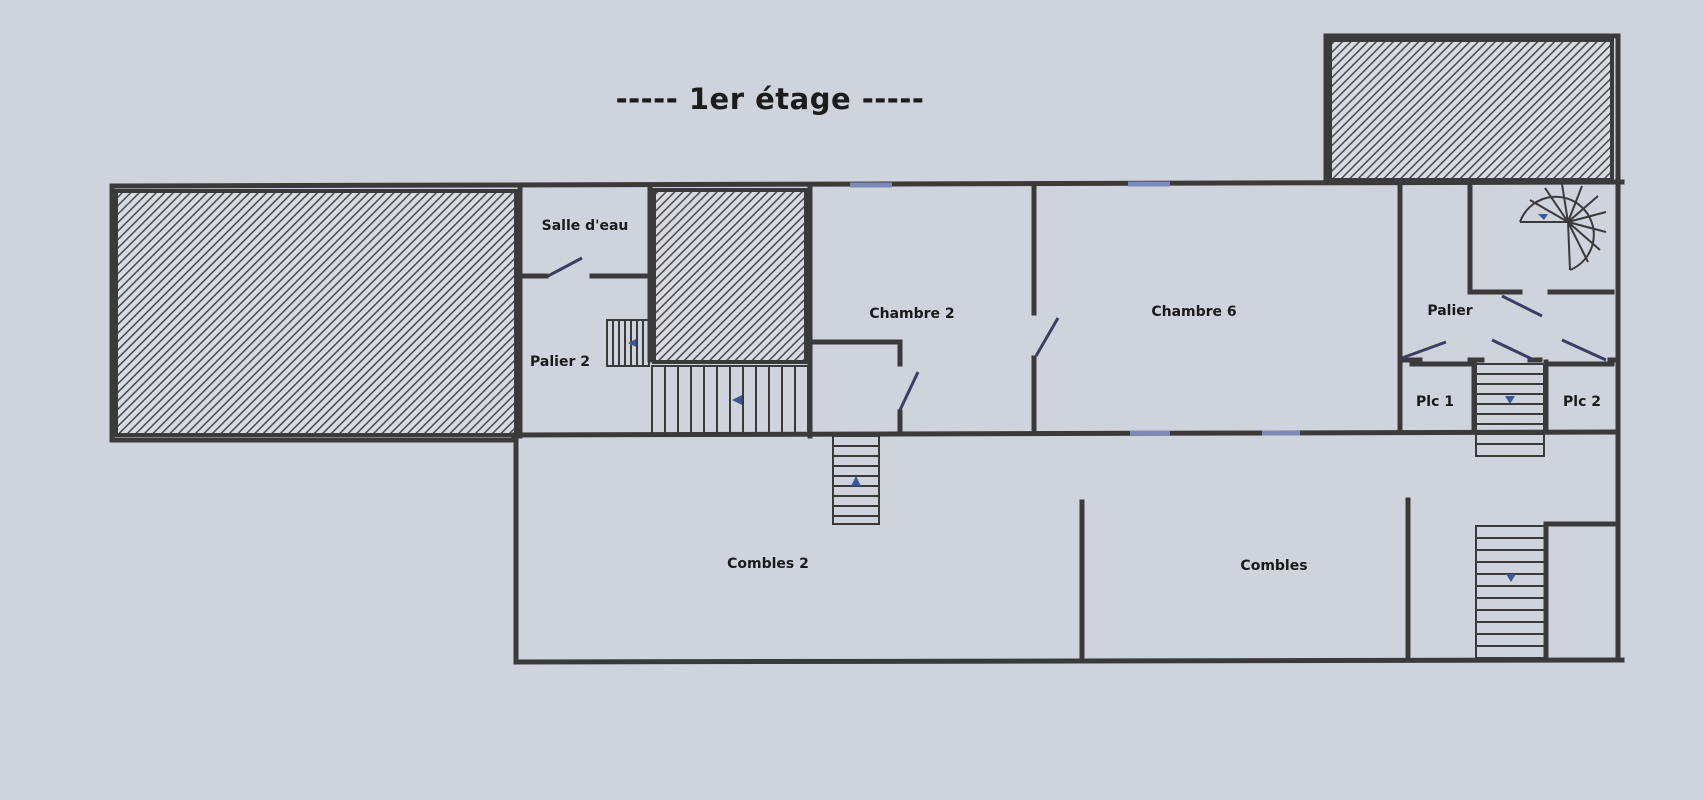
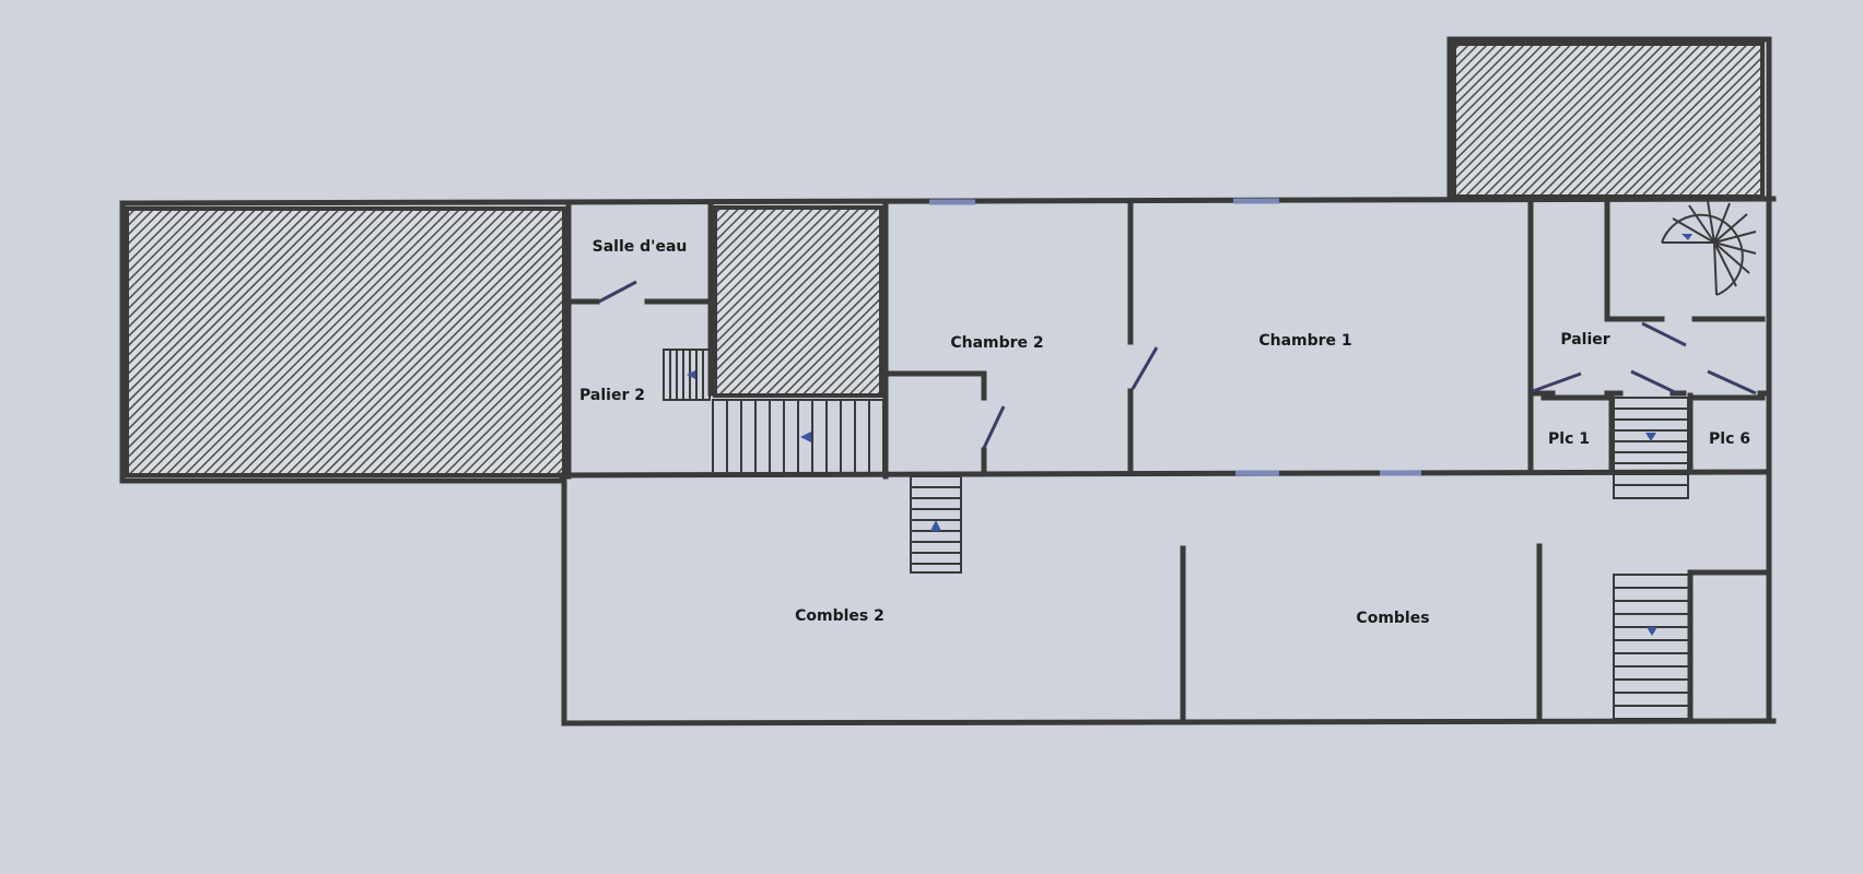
- ----- 1er étage -----
  Salle d'eau
  Palier 2
  Chambre 2
- Chambre 6
+ Chambre 1
  Palier
  Plc 1
- Plc 2
+ Plc 6
  Combles 2
  Combles
